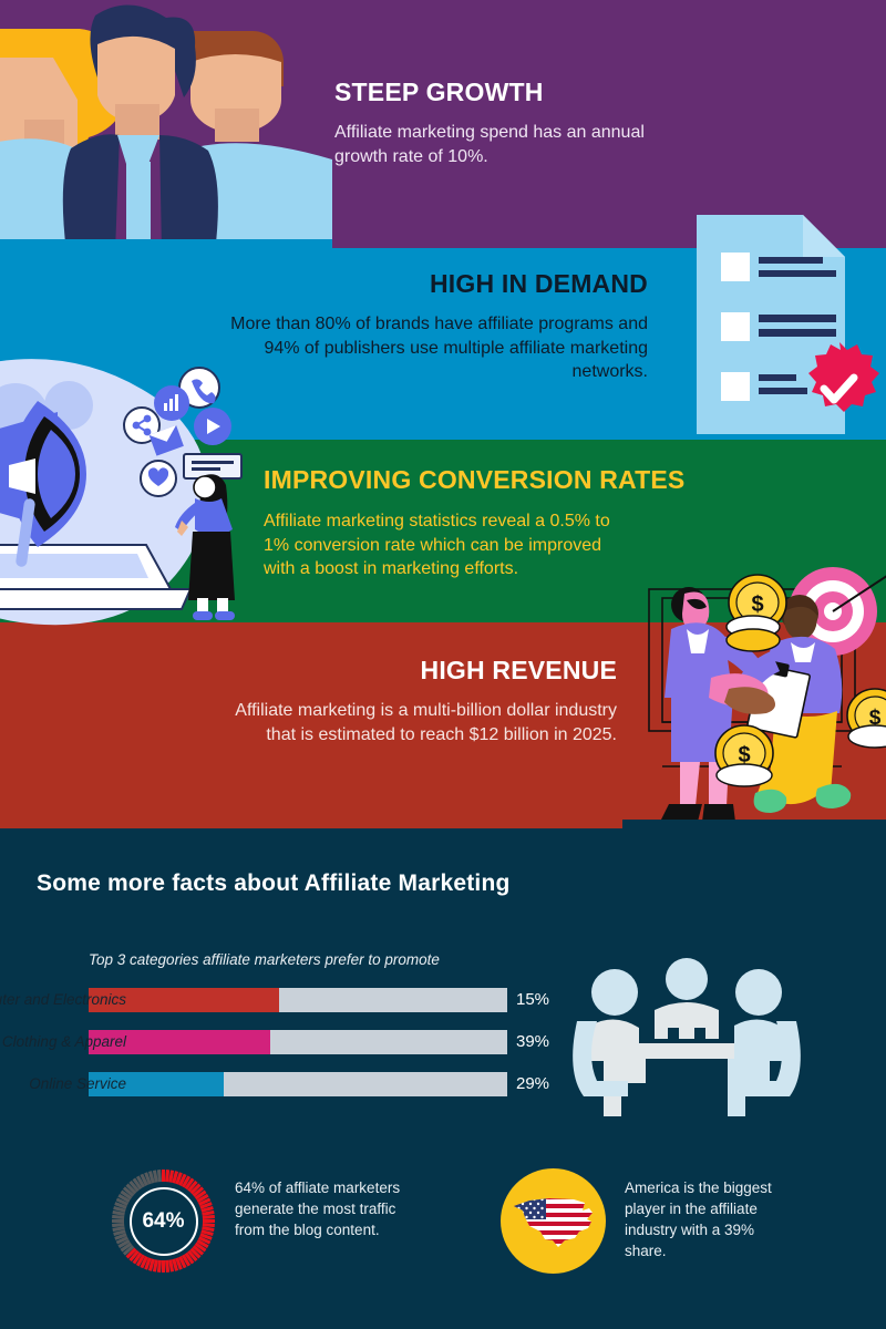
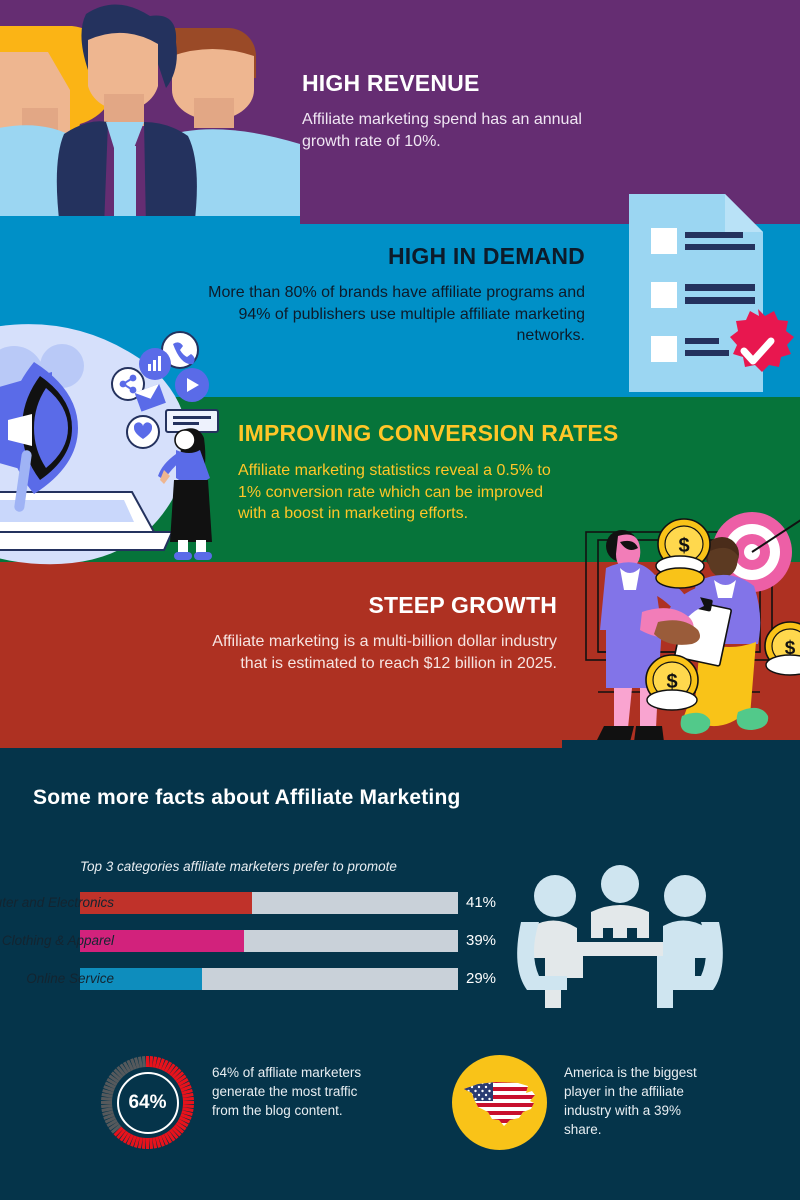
- STEEP GROWTH
+ HIGH REVENUE
  Affiliate marketing spend has an annual growth rate of 10%.
  HIGH IN DEMAND
  More than 80% of brands have affiliate programs and 94% of publishers use multiple affiliate marketing networks.
  IMPROVING CONVERSION RATES
  Affiliate marketing statistics reveal a 0.5% to 1% conversion rate which can be improved with a boost in marketing efforts.
  $
  $
  $
- HIGH REVENUE
+ STEEP GROWTH
  Affiliate marketing is a multi-billion dollar industry that is estimated to reach $12 billion in 2025.
  Some more facts about Affiliate Marketing
  Top 3 categories affiliate marketers prefer to promote
  ter and Electronics
- 15%
+ 41%
  Clothing & Apparel
  39%
  Online Service
  29%
  64%
  64% of affliate marketers generate the most traffic from the blog content.
  America is the biggest player in the affiliate industry with a 39% share.
